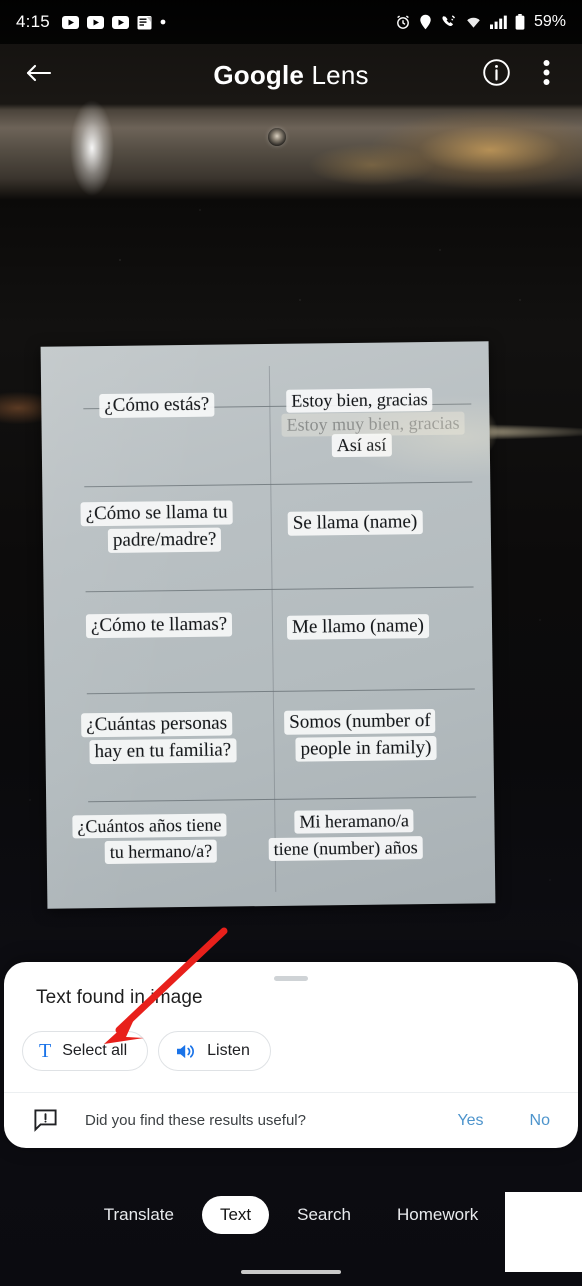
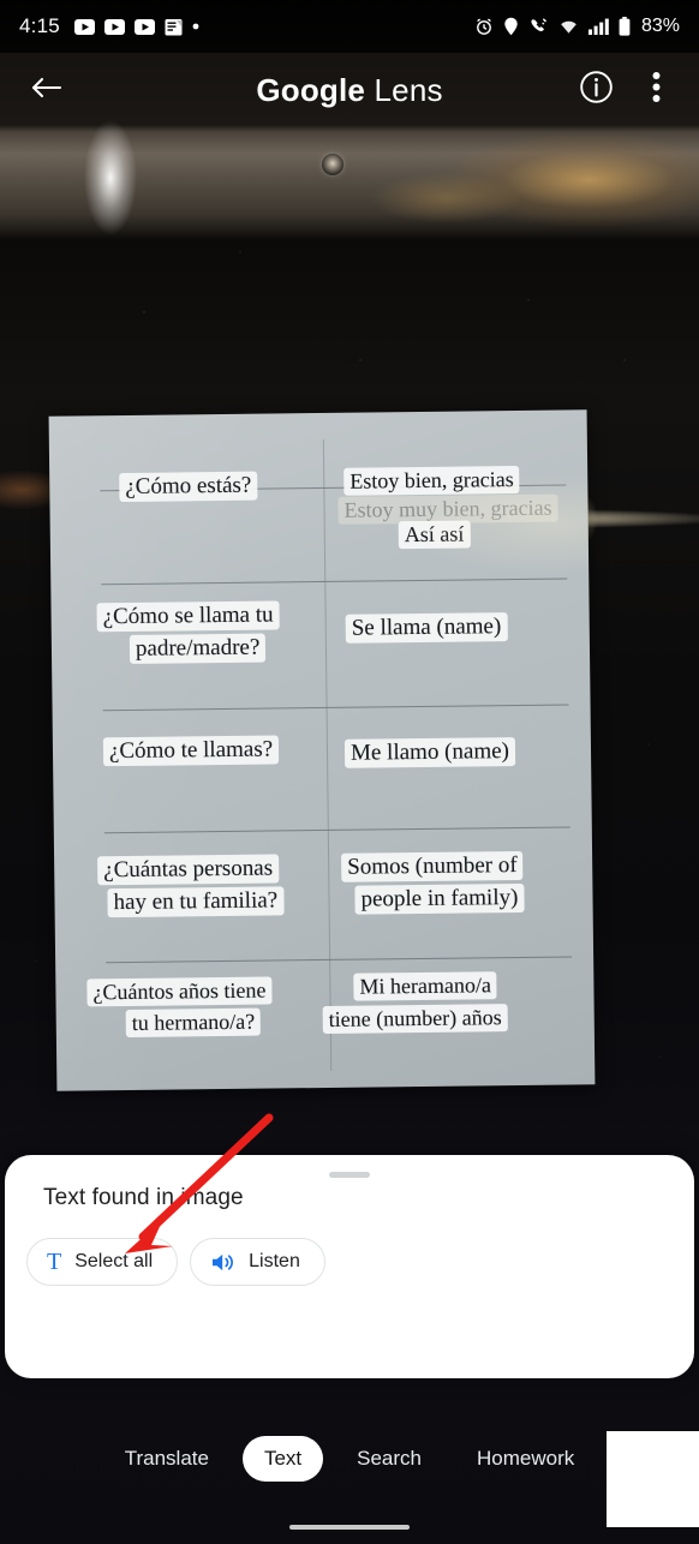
  4:15
- 59%
+ 83%
  Google Lens
  Text found inmage
  T
  Select all
  Listen
- Did you find these results useful?
- Yes
- No
  Translate
  Text
  Search
  Homework
